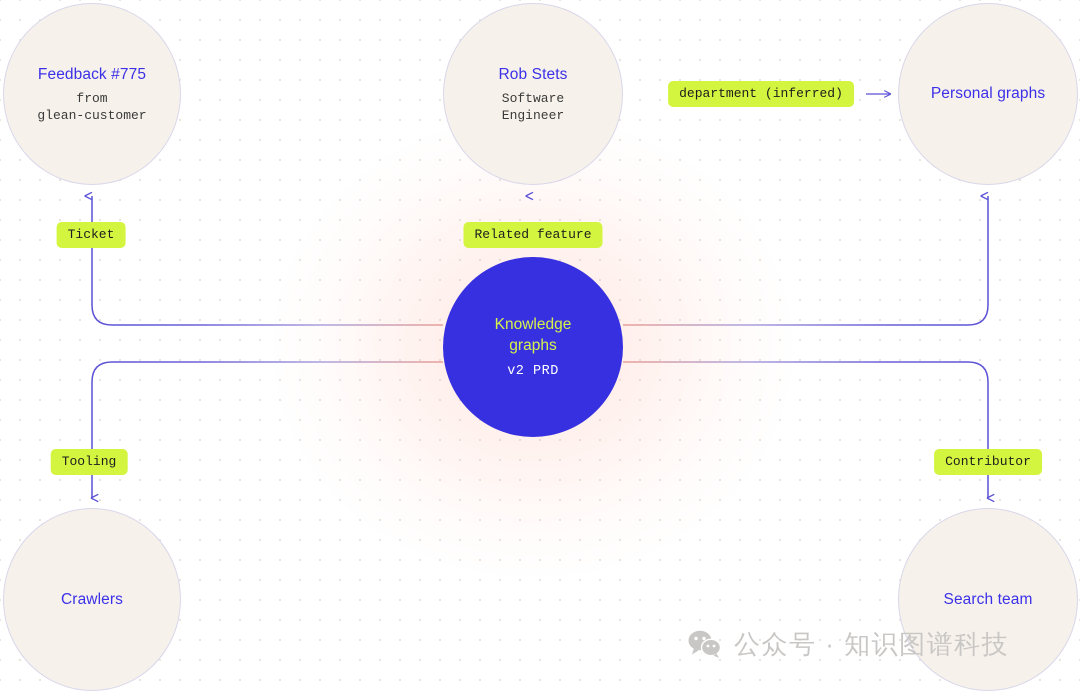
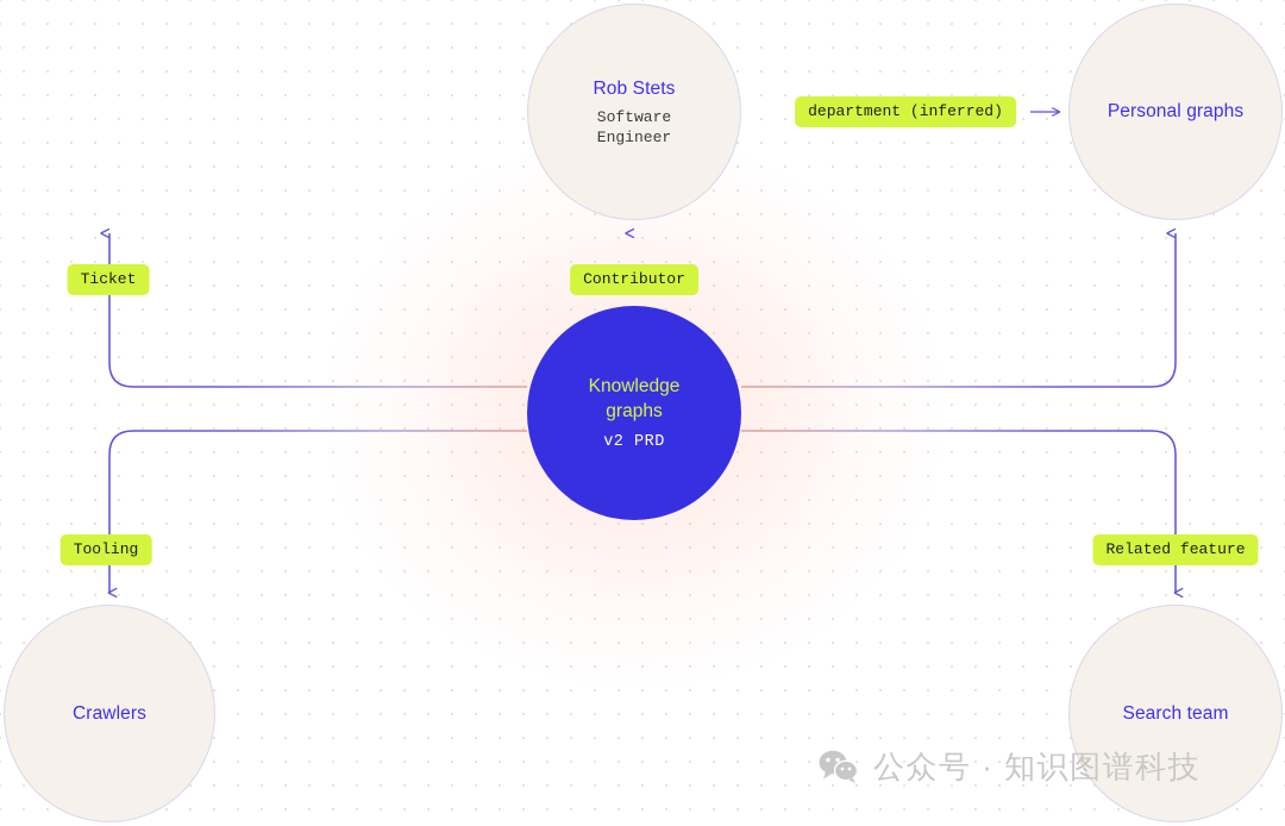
- Feedback #775
- from
- glean-customer
  Rob Stets
  Software
  Engineer
  Personal graphs
  Crawlers
  Search team
  Knowledge graphs
  v2 PRD
  Ticket
- Related feature
+ Contributor
  Tooling
- Contributor
+ Related feature
  department (inferred)
  公众号 · 知识图谱科技
